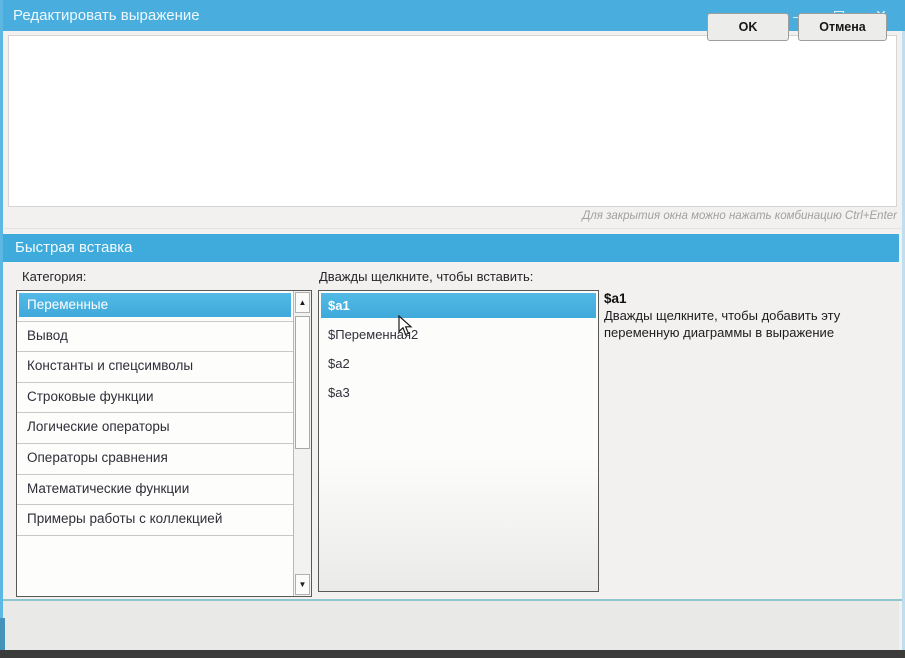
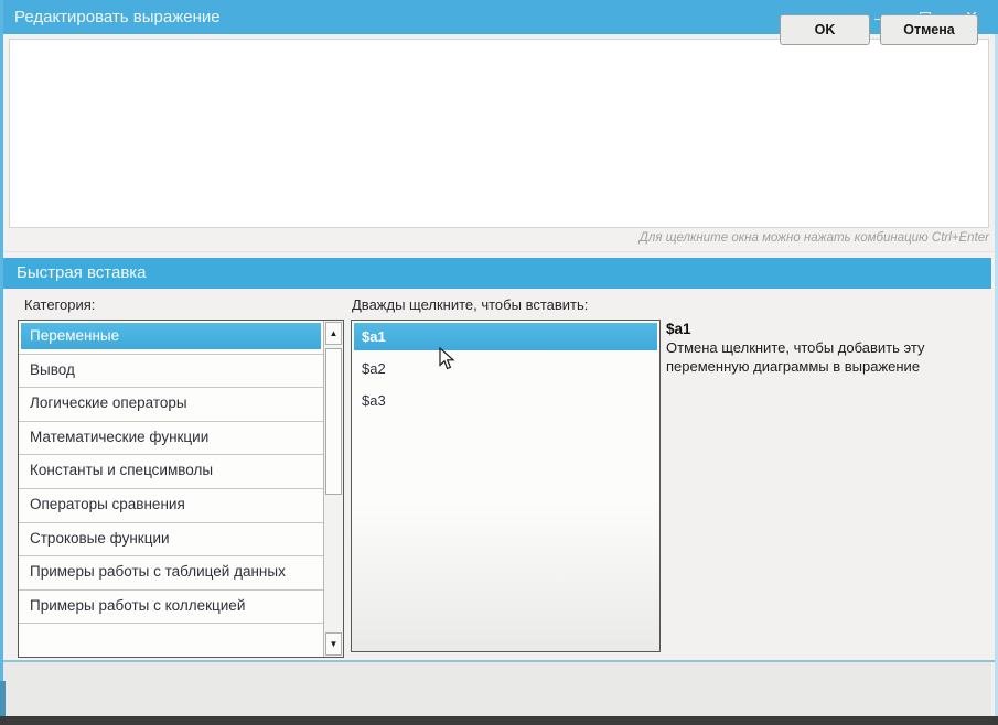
  Редактировать выражение
  –
- Для закрытия окна можно нажать комбинацию Ctrl+Enter
+ Для щелкните окна можно нажать комбинацию Ctrl+Enter
  Быстрая вставка
  Категория:
  Дважды щелкните, чтобы вставить:
  Переменные
  Вывод
- Константы и спецсимволы
+ Логические операторы
- Строковые функции
+ Математические функции
- Логические операторы
+ Константы и спецсимволы
  Операторы сравнения
- Математические функции
+ Строковые функции
+ Примеры работы с таблицей данных
  Примеры работы с коллекцией
  ▲
  ▼
  $a1
- $Переменная2
  $a2
  $a3
  $a1
- Дважды щелкните, чтобы добавить эту переменную диаграммы в выражение
+ Отмена щелкните, чтобы добавить эту переменную диаграммы в выражение
  OK
  Отмена
